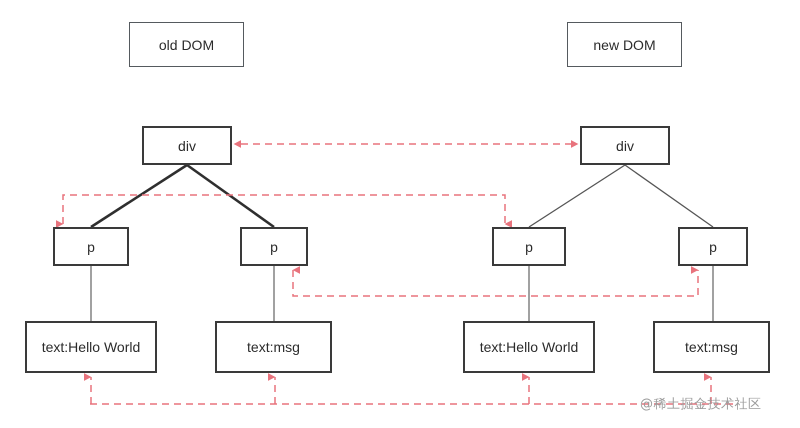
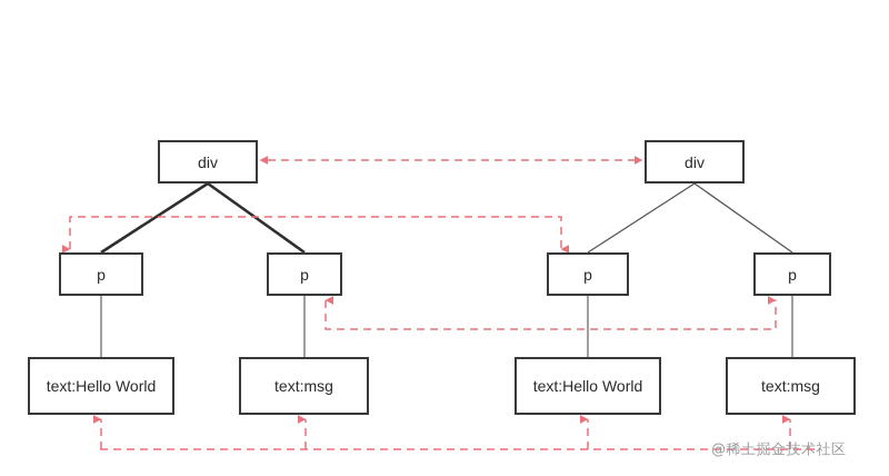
- old DOM
- new DOM
  div
  p
  p
  text:Hello World
  text:msg
  div
  p
  p
  text:Hello World
  text:msg
  @稀土掘金技术社区
